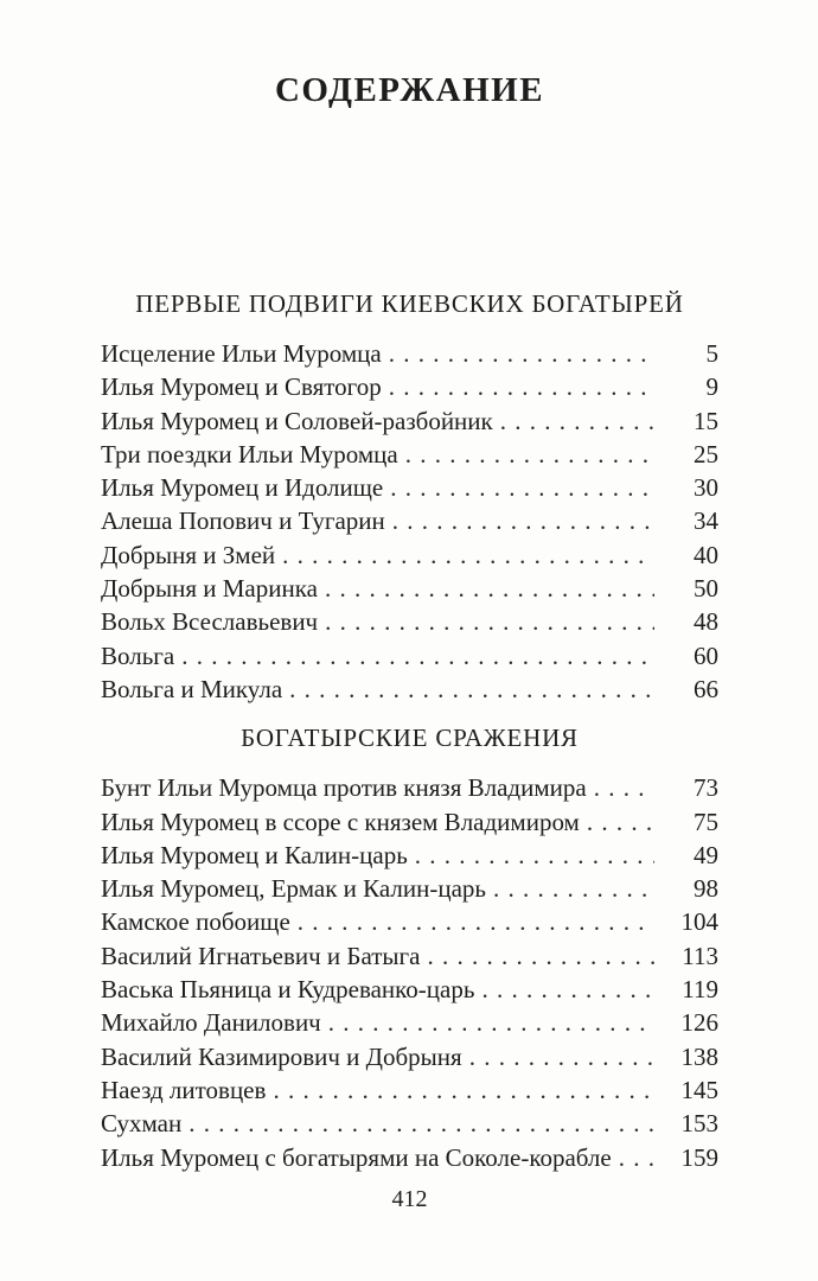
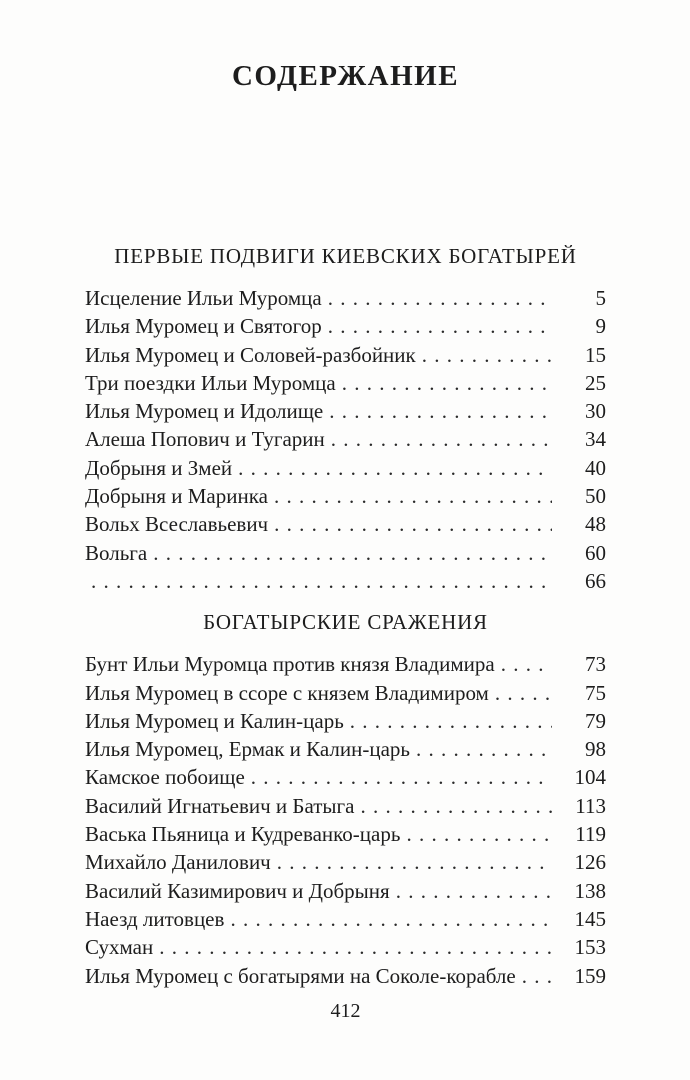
  СОДЕРЖАНИЕ
  ПЕРВЫЕ ПОДВИГИ КИЕВСКИХ БОГАТЫРЕЙ
  Исцеление Ильи Муромца
  5
  Илья Муромец и Святогор
  9
  Илья Муромец и Соловей-разбойник
  15
  Три поездки Ильи Муромца
  25
  Илья Муромец и Идолище
  30
  Алеша Попович и Тугарин
  34
  Добрыня и Змей
  40
  Добрыня и Маринка
  50
  Вольх Всеславьевич
  48
  Вольга
  60
- Вольга и Микула
  66
  БОГАТЫРСКИЕ СРАЖЕНИЯ
  Бунт Ильи Муромца против князя Владимира
  73
  Илья Муромец в ссоре с князем Владимиром
  75
  Илья Муромец и Калин-царь
- 49
+ 79
  Илья Муромец, Ермак и Калин-царь
  98
  Камское побоище
  104
  Василий Игнатьевич и Батыга
  113
  Васька Пьяница и Кудреванко-царь
  119
  Михайло Данилович
  126
  Василий Казимирович и Добрыня
  138
  Наезд литовцев
  145
  Сухман
  153
  Илья Муромец с богатырями на Соколе-корабле
  159
  412
